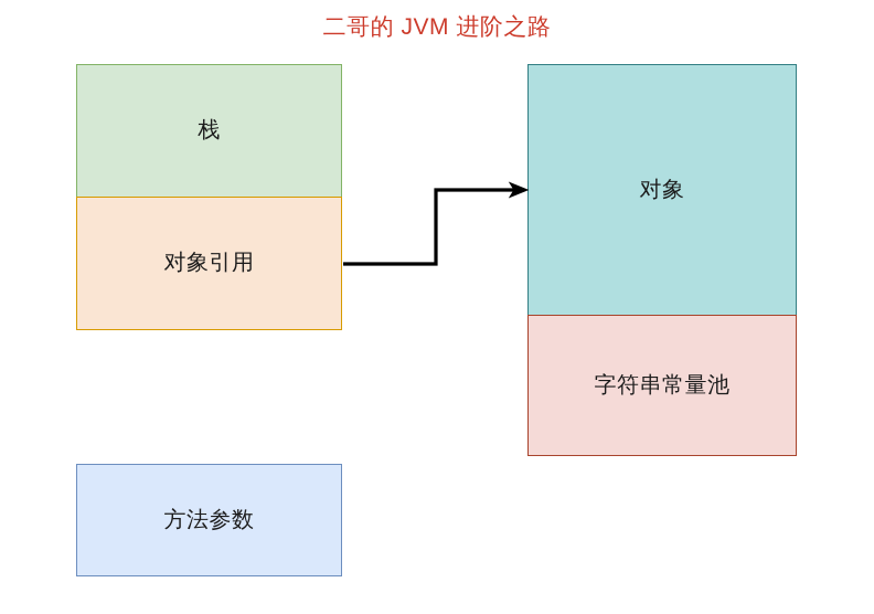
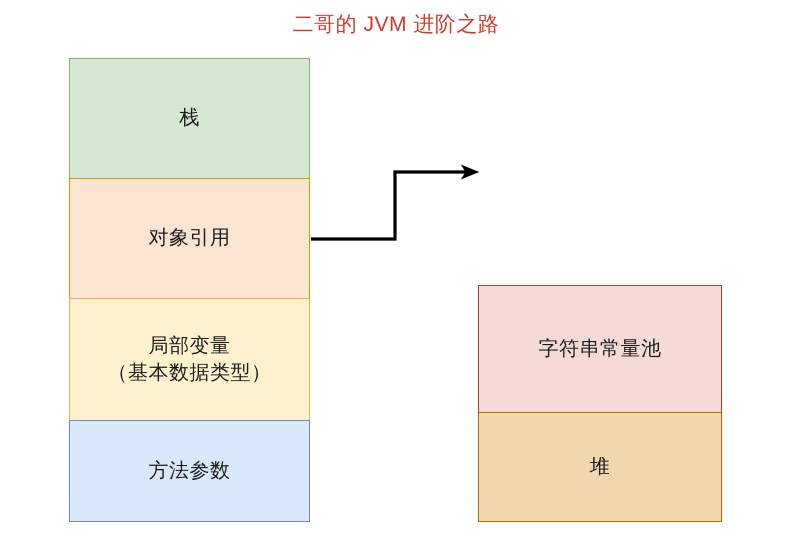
  二哥的 JVM 进阶之路
  栈
  对象引用
+ 局部变量
+ （基本数据类型）
  方法参数
- 对象
  字符串常量池
+ 堆
